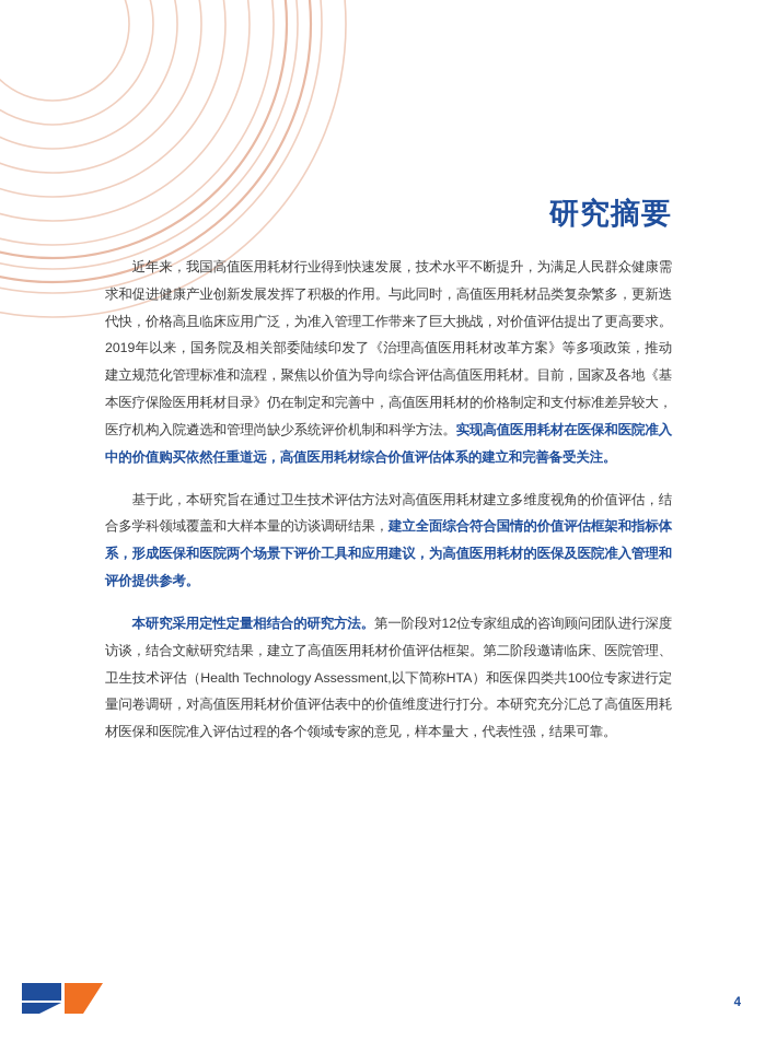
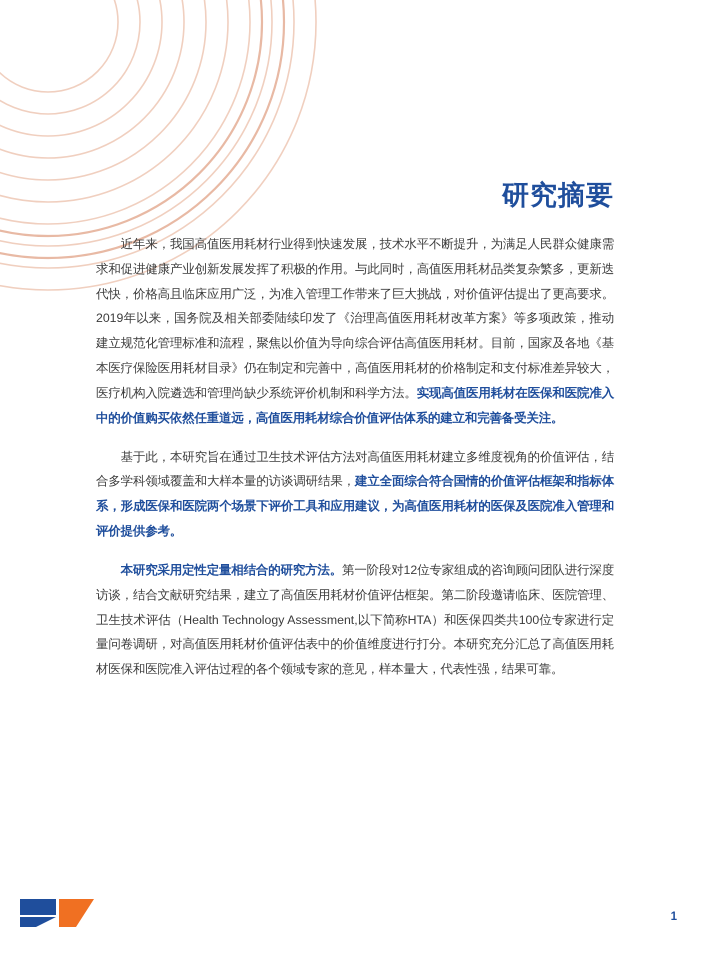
  研究摘要
  近年来，我国高值医用耗材行业得到快速发展，技术水平不断提升，为满足人民群众健康需求和促进健康产业创新发展发挥了积极的作用。与此同时，高值医用耗材品类复杂繁多，更新迭代快，价格高且临床应用广泛，为准入管理工作带来了巨大挑战，对价值评估提出了更高要求。2019年以来，国务院及相关部委陆续印发了《治理高值医用耗材改革方案》等多项政策，推动建立规范化管理标准和流程，聚焦以价值为导向综合评估高值医用耗材。目前，国家及各地《基本医疗保险医用耗材目录》仍在制定和完善中，高值医用耗材的价格制定和支付标准差异较大，医疗机构入院遴选和管理尚缺少系统评价机制和科学方法。实现高值医用耗材在医保和医院准入中的价值购买依然任重道远，高值医用耗材综合价值评估体系的建立和完善备受关注。
  基于此，本研究旨在通过卫生技术评估方法对高值医用耗材建立多维度视角的价值评估，结合多学科领域覆盖和大样本量的访谈调研结果，建立全面综合符合国情的价值评估框架和指标体系，形成医保和医院两个场景下评价工具和应用建议，为高值医用耗材的医保及医院准入管理和评价提供参考。
  本研究采用定性定量相结合的研究方法。第一阶段对12位专家组成的咨询顾问团队进行深度访谈，结合文献研究结果，建立了高值医用耗材价值评估框架。第二阶段邀请临床、医院管理、卫生技术评估（Health Technology Assessment,以下简称HTA）和医保四类共100位专家进行定量问卷调研，对高值医用耗材价值评估表中的价值维度进行打分。本研究充分汇总了高值医用耗材医保和医院准入评估过程的各个领域专家的意见，样本量大，代表性强，结果可靠。
- 4
+ 1
